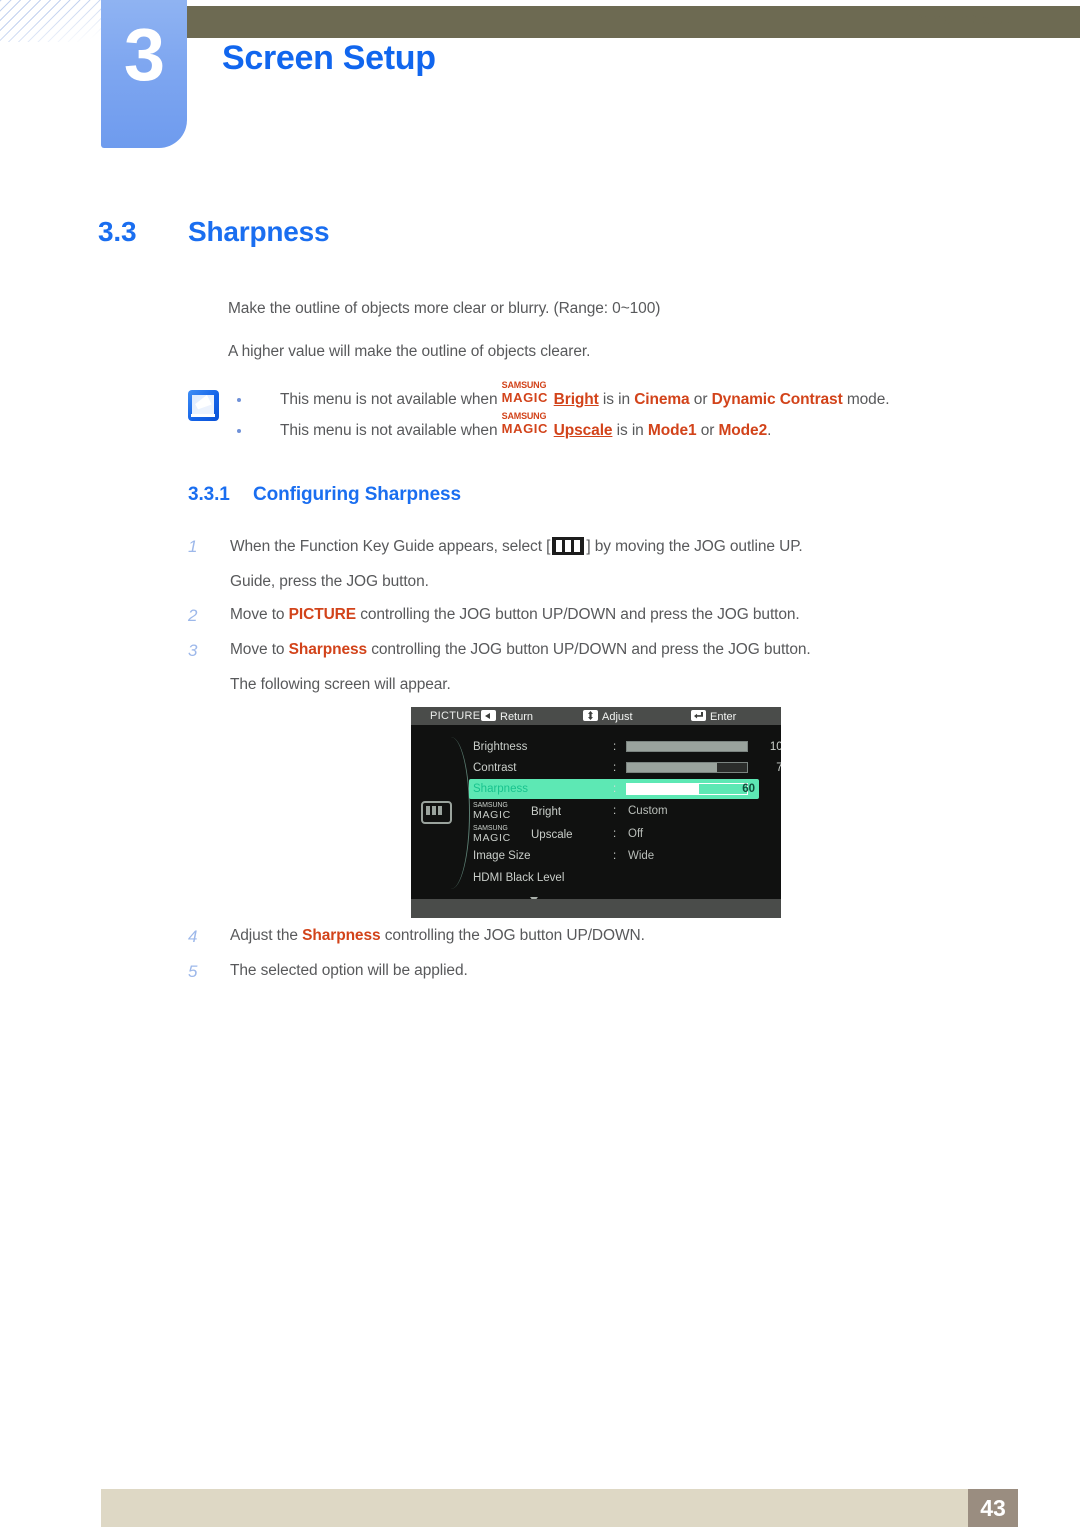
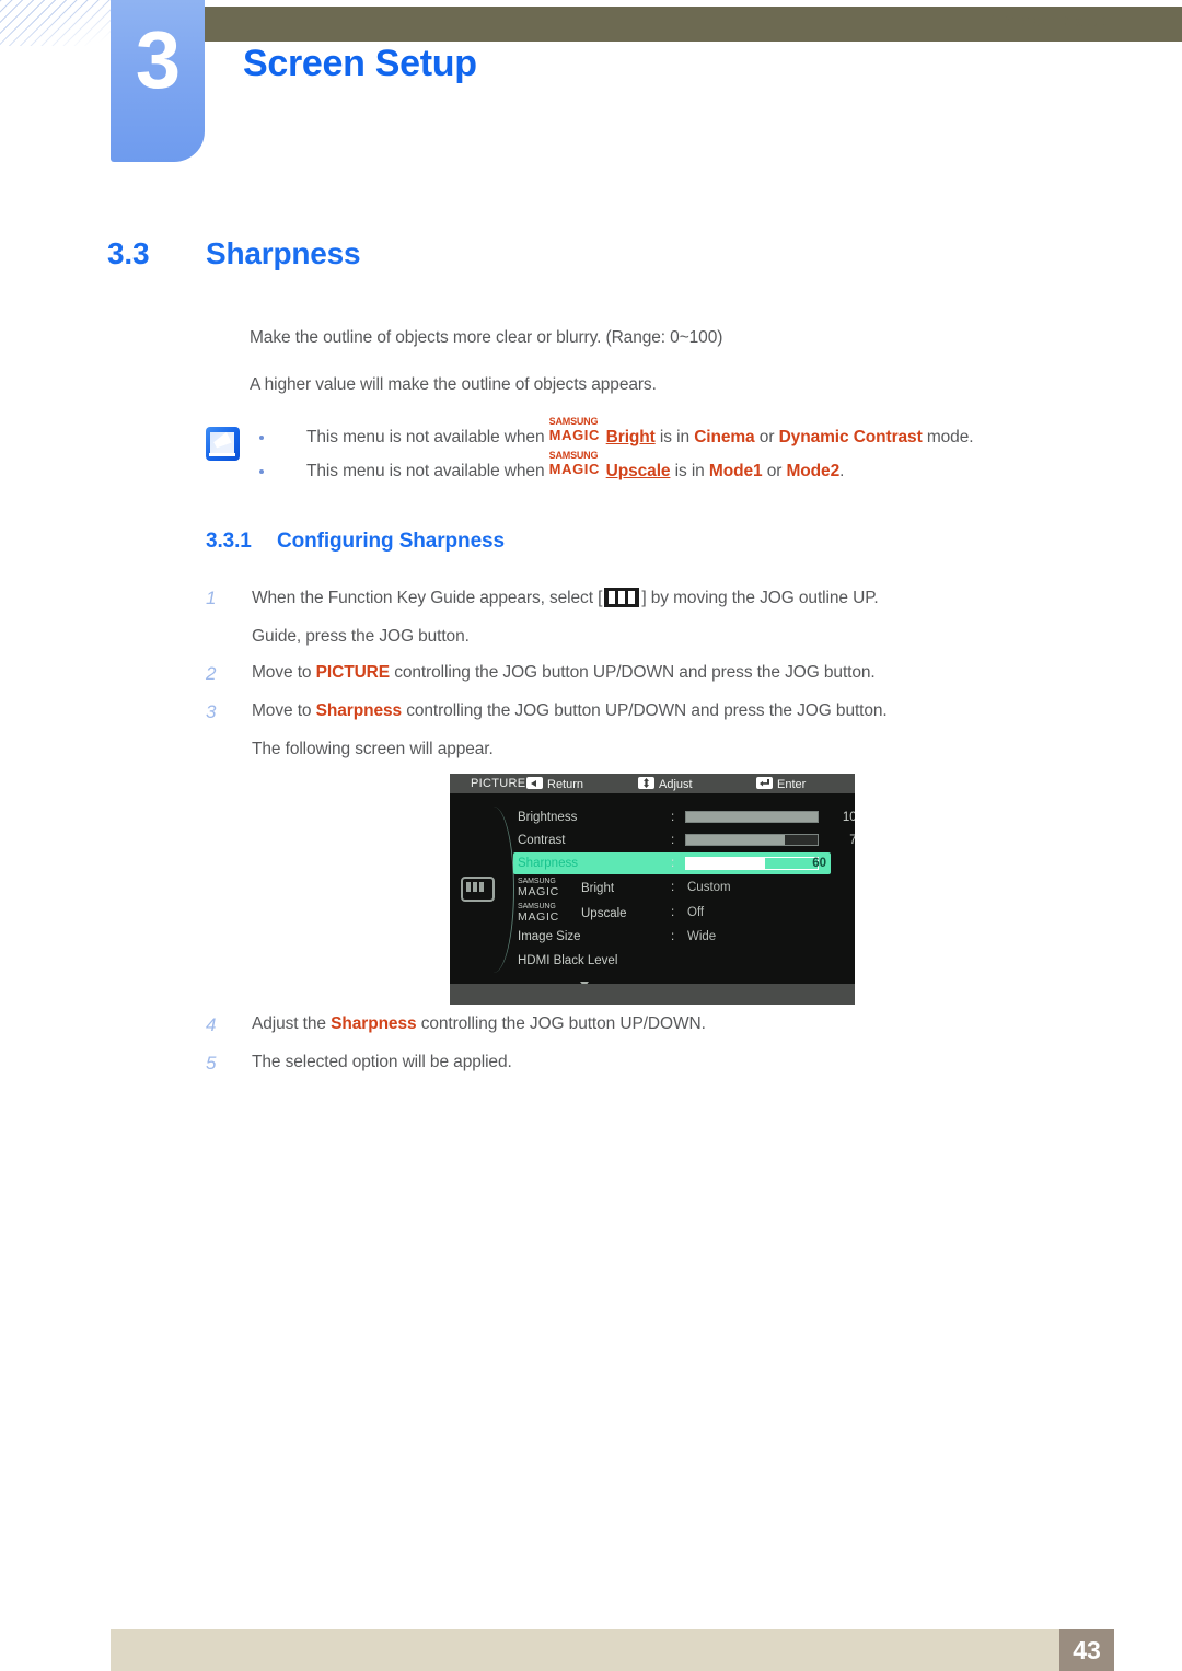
  3
  Screen Setup
  3.3 Sharpness
  Make the outline of objects more clear or blurry. (Range: 0~100)
- A higher value will make the outline of objects clearer.
+ A higher value will make the outline of objects appears.
  This menu is not available when
  SAMSUNG
  MAGIC
  Bright is in Cinema or Dynamic Contrast mode.
  This menu is not available when
  SAMSUNG
  MAGIC
  Upscale is in Mode1 or Mode2.
  3.3.1 Configuring Sharpness
  1
  When the Function Key Guide appears, select [ ] by moving the JOG outline UP.
  Guide, press the JOG button.
  2
  Move to PICTURE controlling the JOG button UP/DOWN and press the JOG button.
  3
  Move to Sharpness controlling the JOG button UP/DOWN and press the JOG button.
  The following screen will appear.
  PICTURE
  Brightness
  :
  Contrast
  :
  Sharpness
  :
  60
  MAGIC
  Bright
  :
  Custom
  MAGIC
  Upscale
  :
  Off
  Image Size
  :
  Wide
  HDMI Black Level
  Return
  Adjust
  Enter
  4
  Adjust the Sharpness controlling the JOG button UP/DOWN.
  5
  The selected option will be applied.
  43
